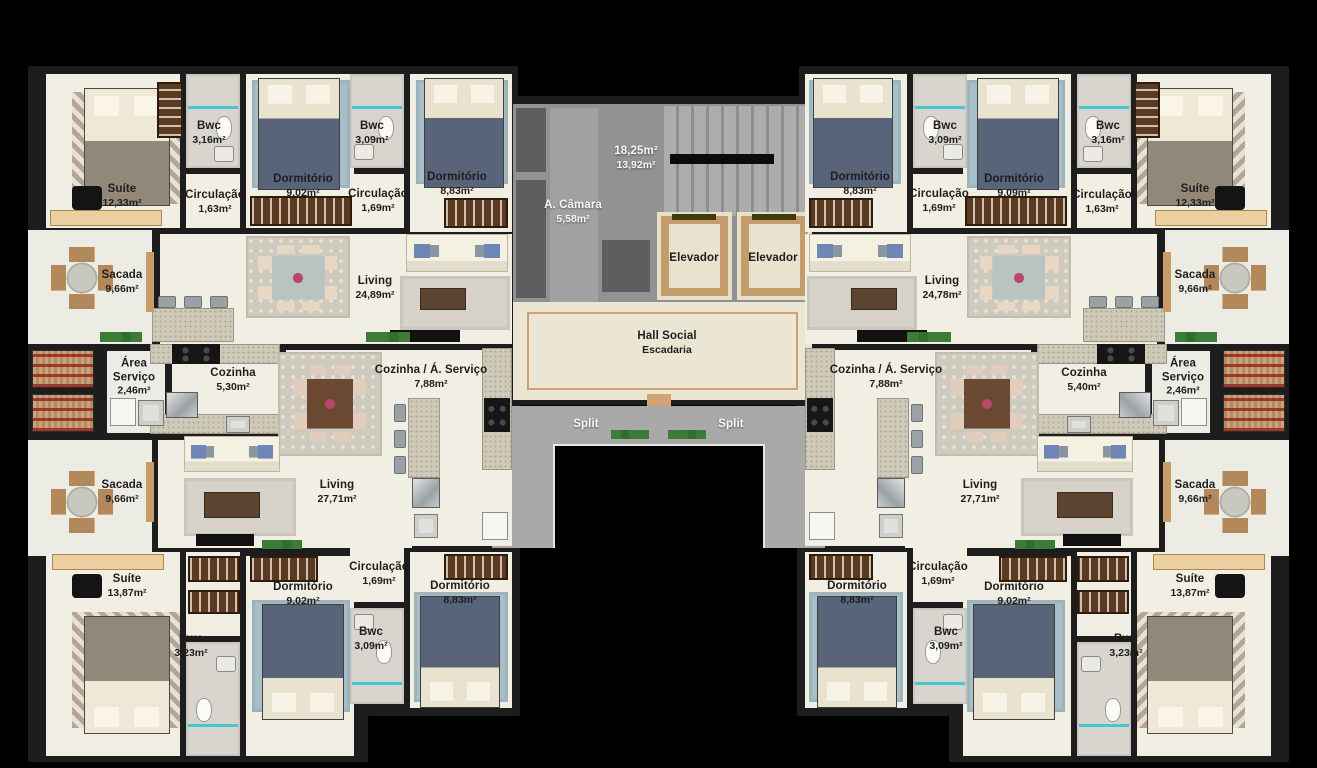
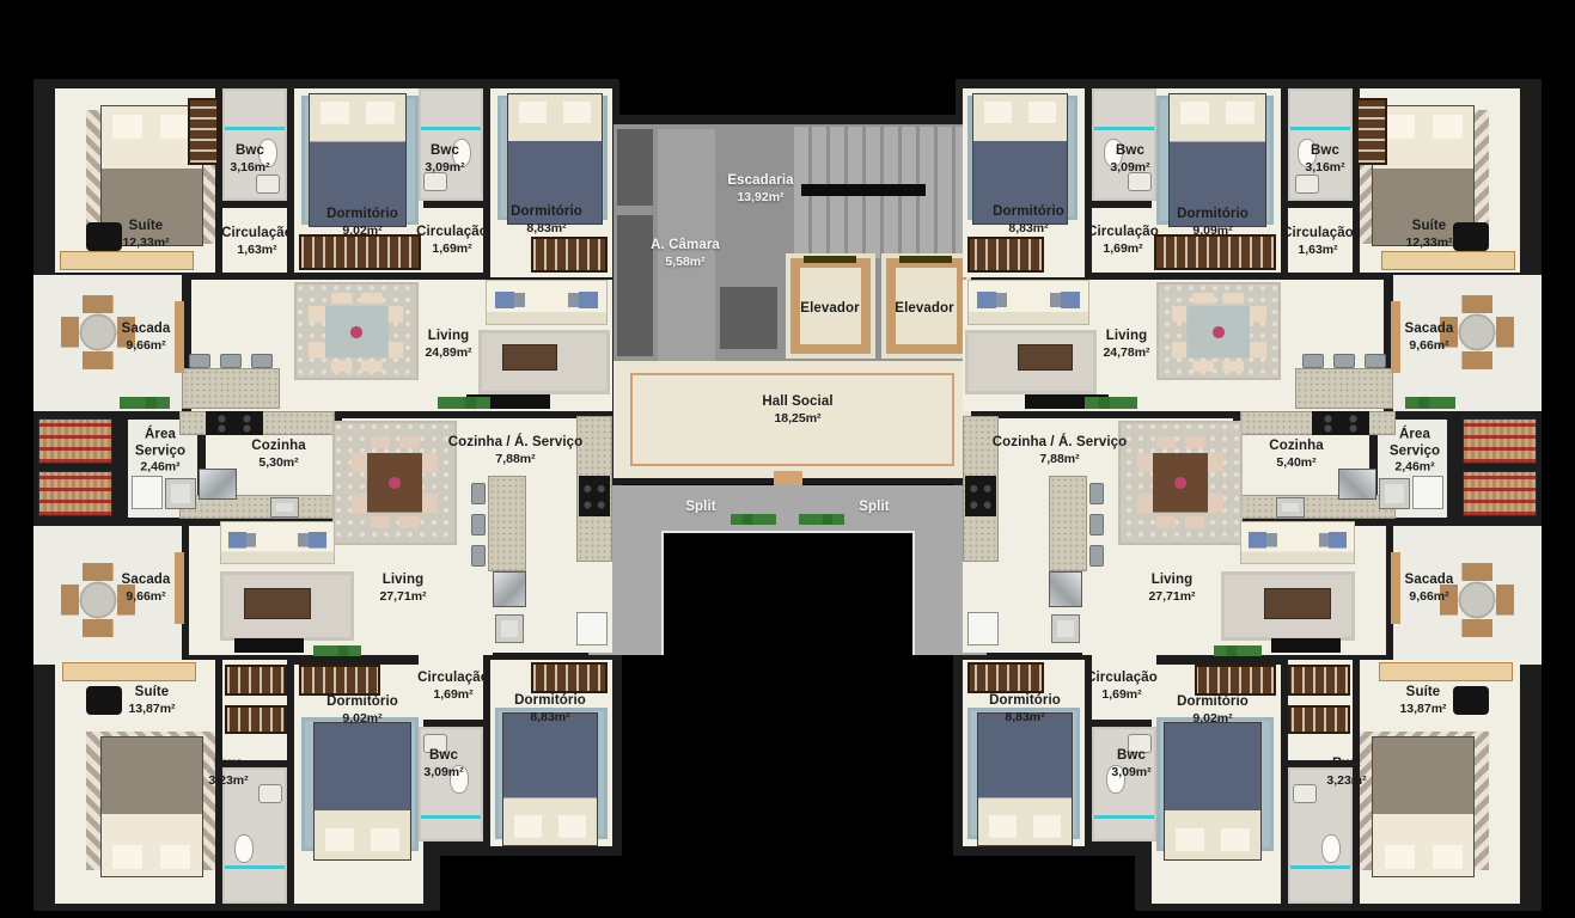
  Suíte
  12,33m²
  Suíte
  12,33m²
  Bwc
  3,16m²
  Bwc
  3,16m²
  Circulação
  1,63m²
  Circulação
  1,63m²
  Dormitório
  9,02m²
  Dormitório
  9,09m²
  Sacada
  9,66m²
  Sacada
  9,66m²
  Bwc
  3,09m²
  Bwc
  3,09m²
  Circulação
  1,69m²
  Circulação
  1,69m²
  Dormitório
  8,83m²
  Dormitório
  8,83m²
  Living
  24,89m²
  Living
  24,78m²
  Área
  Serviço
  2,46m²
  Área
  Serviço
  2,46m²
  Cozinha
  5,30m²
  Cozinha
  5,40m²
  Cozinha / Á. Serviço
  7,88m²
  Cozinha / Á. Serviço
  7,88m²
  Sacada
  9,66m²
  Sacada
  9,66m²
  Living
  27,71m²
  Living
  27,71m²
  Suíte
  13,87m²
  Suíte
  13,87m²
  Dormitório
  9,02m²
  Dormitório
  9,02m²
  Bwc
  3,23m²
  Bwc
  3,23m²
  Circulação
  1,69m²
  Circulação
  1,69m²
  Bwc
  3,09m²
  Bwc
  3,09m²
  Dormitório
  8,83m²
  Dormitório
  8,83m²
- 18,25m²
+ Escadaria
  13,92m²
  A. Câmara
  5,58m²
  Elevador
  Elevador
  Hall Social
- Escadaria
+ 18,25m²
  Split
  Split
